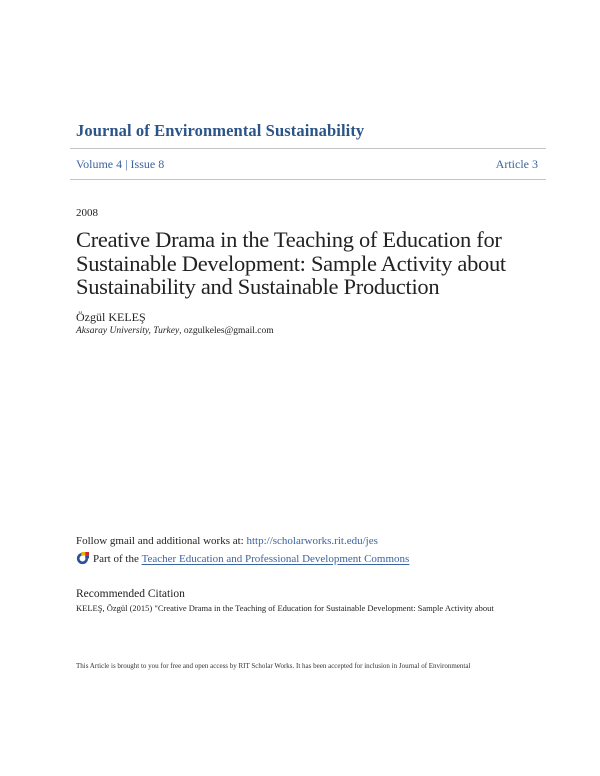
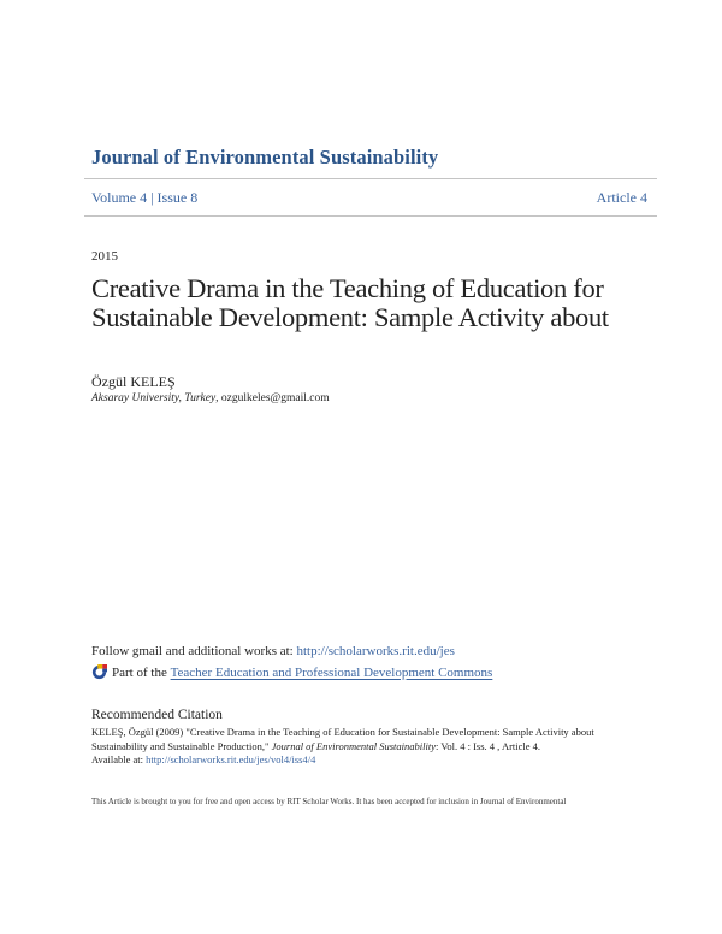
  Journal of Environmental Sustainability
  Volume 4 | Issue 8
- Article 3
+ Article 4
- 2008
+ 2015
  Creative Drama in the Teaching of Education for
  Sustainable Development: Sample Activity about
- Sustainability and Sustainable Production
  Özgül KELEŞ
  Aksaray University, Turkey, ozgulkeles@gmail.com
  Follow gmail and additional works at: http://scholarworks.rit.edu/jes
  Part of the
  Teacher Education and Professional Development Commons
  Recommended Citation
- KELEŞ, Özgül (2015) "Creative Drama in the Teaching of Education for Sustainable Development: Sample Activity about
+ KELEŞ, Özgül (2009) "Creative Drama in the Teaching of Education for Sustainable Development: Sample Activity about
+ Sustainability and Sustainable Production," Journal of Environmental Sustainability: Vol. 4 : Iss. 4 , Article 4.
+ Available at: http://scholarworks.rit.edu/jes/vol4/iss4/4
  This Article is brought to you for free and open access by RIT Scholar Works. It has been accepted for inclusion in Journal of Environmental
